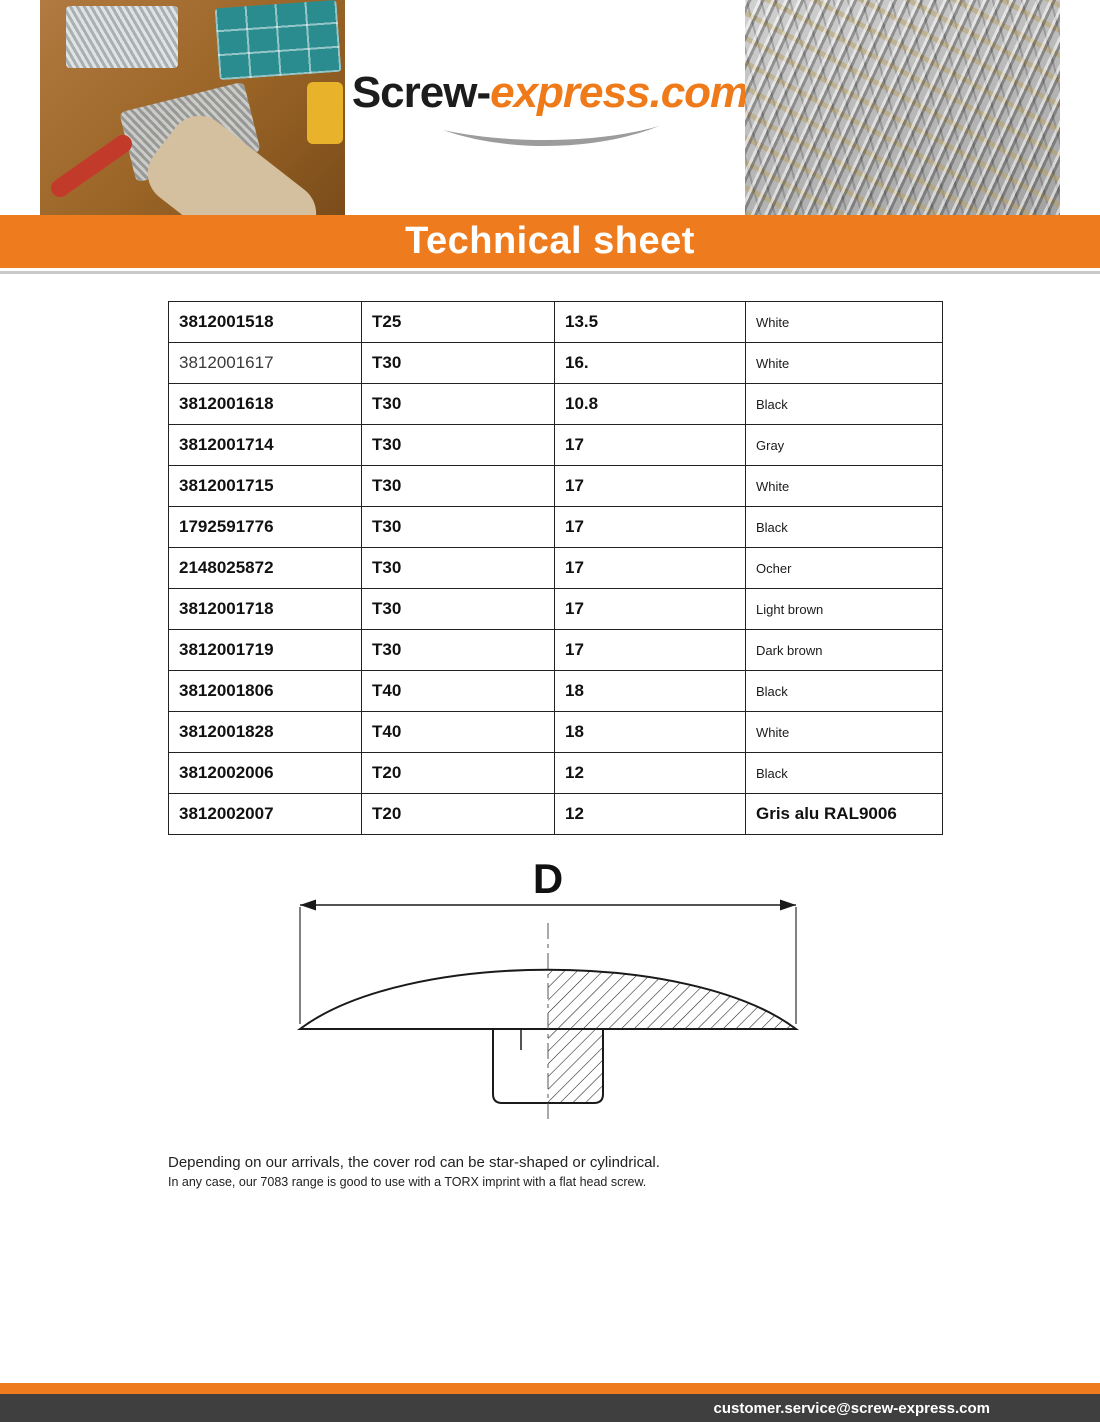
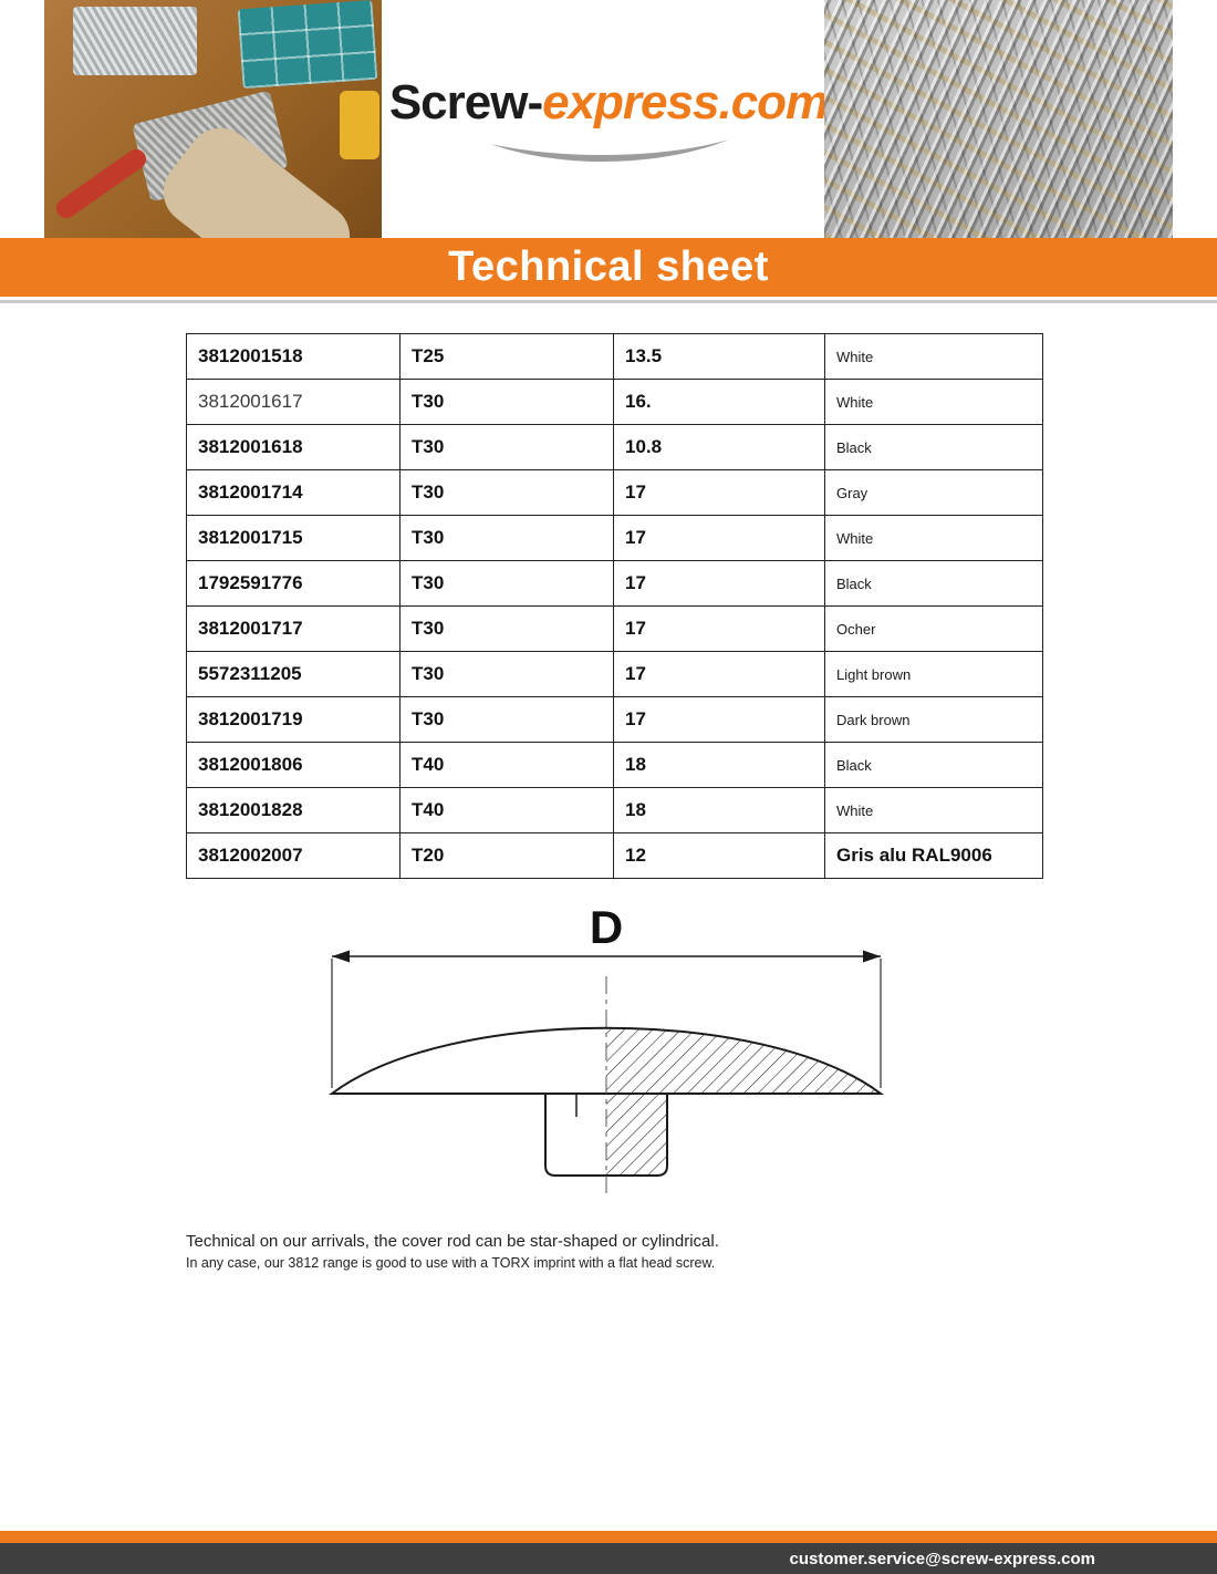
  Screw-express.com
  Technical sheet
  3812001518	T25	13.5	White
  3812001617	T30	16.	White
  3812001618	T30	10.8	Black
  3812001714	T30	17	Gray
  3812001715	T30	17	White
  1792591776	T30	17	Black
- 2148025872	T30	17	Ocher
+ 3812001717	T30	17	Ocher
- 3812001718	T30	17	Light brown
+ 5572311205	T30	17	Light brown
  3812001719	T30	17	Dark brown
  3812001806	T40	18	Black
  3812001828	T40	18	White
- 3812002006	T20	12	Black
  3812002007	T20	12	Gris alu RAL9006
  D
- Depending on our arrivals, the cover rod can be star-shaped or cylindrical.
+ Technical on our arrivals, the cover rod can be star-shaped or cylindrical.
- In any case, our 7083 range is good to use with a TORX imprint with a flat head screw.
+ In any case, our 3812 range is good to use with a TORX imprint with a flat head screw.
  customer.service@screw-express.com
